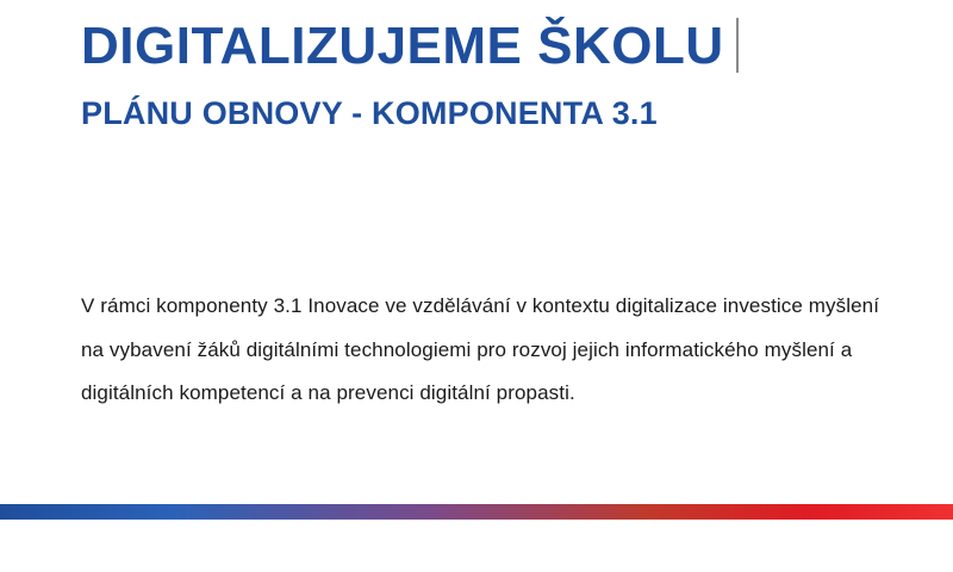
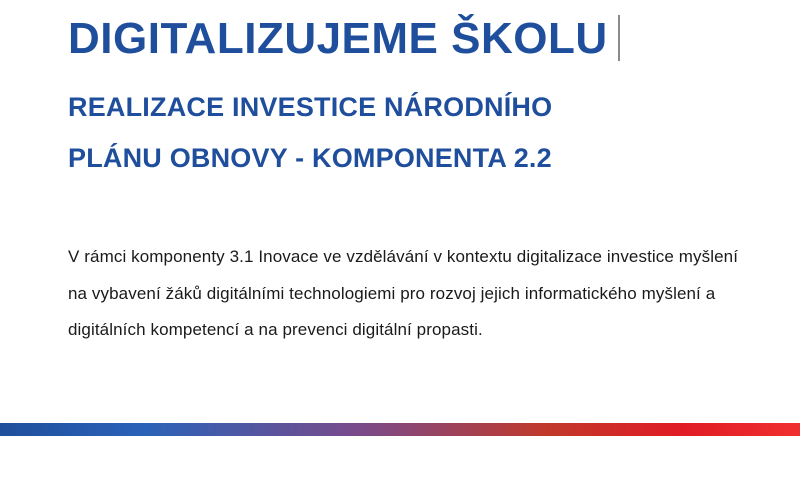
  DIGITALIZUJEME ŠKOLU
+ REALIZACE INVESTICE NÁRODNÍHO
- PLÁNU OBNOVY - KOMPONENTA 3.1
+ PLÁNU OBNOVY - KOMPONENTA 2.2
  V rámci komponenty 3.1 Inovace ve vzdělávání v kontextu digitalizace investice myšlení na vybavení žáků digitálními technologiemi pro rozvoj jejich informatického myšlení a digitálních kompetencí a na prevenci digitální propasti.
